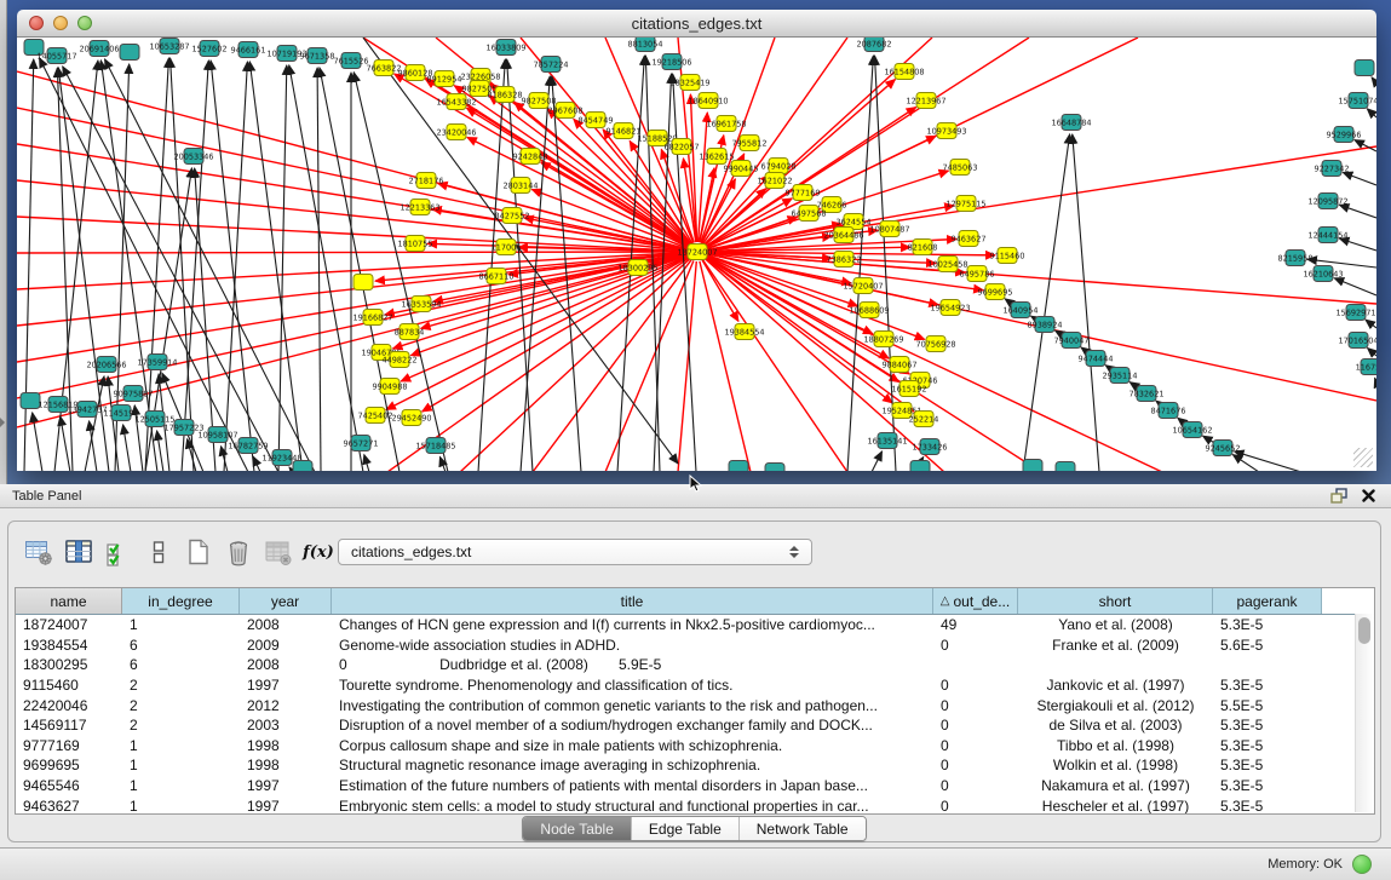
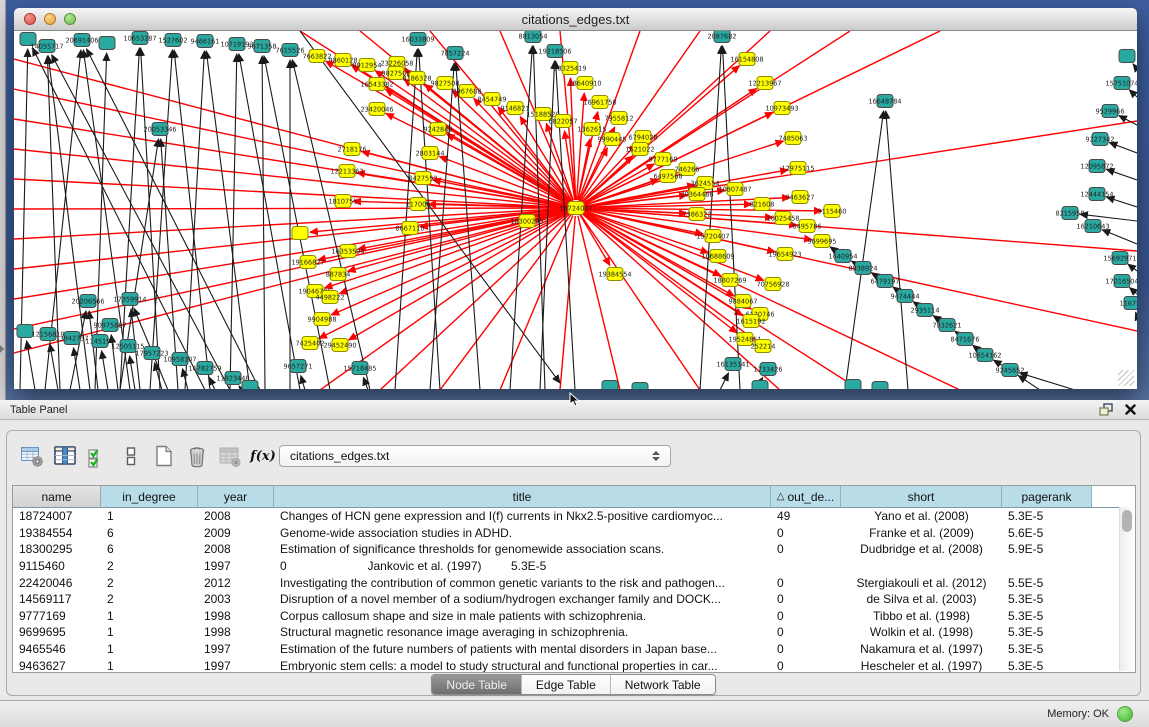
  citations_edges.txt
  18724007
  7663822
  9860128
  8912954
  23226058
  9827505
  16543382
  8186328
  9827508
  2967608
  8454749
  9146821
  1518852
  6822057
  1362615
  18325419
  18640910
  16961758
  7955812
  9990445
  6794028
  1621022
  9777169
  746266
  6497568
  3624554
  20364486
  10807487
  7386322
  16154808
  12213967
  10973493
  7485063
  12975115
  9463627
  821608
  10025458
  9115460
  6495786
  9699695
  2718176
  12213363
  1810755
  117006
  8667110
  8427552
  2803144
  9242848
  23420046
  19166827
  887834
  190467
  4498222
  9904988
  7425402
  29452490
  16353594
  15720407
  10688609
  19654923
  18807269
  70756928
  9884067
  1615192
  1952485
  252214
  19384554
  18300295
  14055717
  20691406
  10653287
  1527602
  9466161
  10719193
  9671358
  7615526
  20053346
  16033809
  7857224
  8813054
  19218506
  2087682
  16648784
  15751074
  9529966
  9227342
  12095872
  12444154
  8215958
  16210643
  15692971
  17016504
  1640954
  8938924
- 7940047
+ 6479197
  9474444
  2935114
  7832621
  8471676
  10654162
  9245652
  20206566
  17359914
  90975887
  12156819
  13942737
  1145194
  12505115
  17957223
  10958107
  16782759
  11923448
  9657271
  15718485
  16135141
  1733426
  Table Panel
  f(x)
  citations_edges.txt
  name
  in_degree
  year
  title
  △
  out_de...
  short
  pagerank
  18724007
  1
  2008
  Changes of HCN gene expression and I(f) currents in Nkx2.5-positive cardiomyoc...
  49
  Yano et al. (2008)
  5.3E-5
  19384554
  6
  2009
  Genome-wide association studies in ADHD.
  0
  Franke et al. (2009)
  5.6E-5
  18300295
  6
  2008
+ Estimation of significance thresholds for genomewide association scans.
  0
  Dudbridge et al. (2008)
  5.9E-5
  9115460
  2
  1997
- Tourette syndrome. Phenomenology and classification of tics.
  0
  Jankovic et al. (1997)
  5.3E-5
  22420046
  2
  2012
  Investigating the contribution of common genetic variants to the risk and pathogen...
  0
  Stergiakouli et al. (2012)
  5.5E-5
  14569117
  2
  2003
  Disruption of a novel member of a sodium/hydrogen exchanger family and DOCK...
  0
  de Silva et al. (2003)
  5.3E-5
  9777169
  1
  1998
  Corpus callosum shape and size in male patients with schizophrenia.
  0
  Tibbo et al. (1998)
  5.3E-5
  9699695
  1
  1998
  Structural magnetic resonance image averaging in schizophrenia.
  0
  Wolkin et al. (1998)
  5.3E-5
  9465546
  1
  1997
  Estimation of the future numbers of patients with mental disorders in Japan base...
  0
  Nakamura et al. (1997)
  5.3E-5
  9463627
  1
  1997
  Embryonic stem cells: a model to study structural and functional properties in car...
  0
  Hescheler et al. (1997)
  5.3E-5
  Node Table
  Edge Table
  Network Table
  Memory: OK
